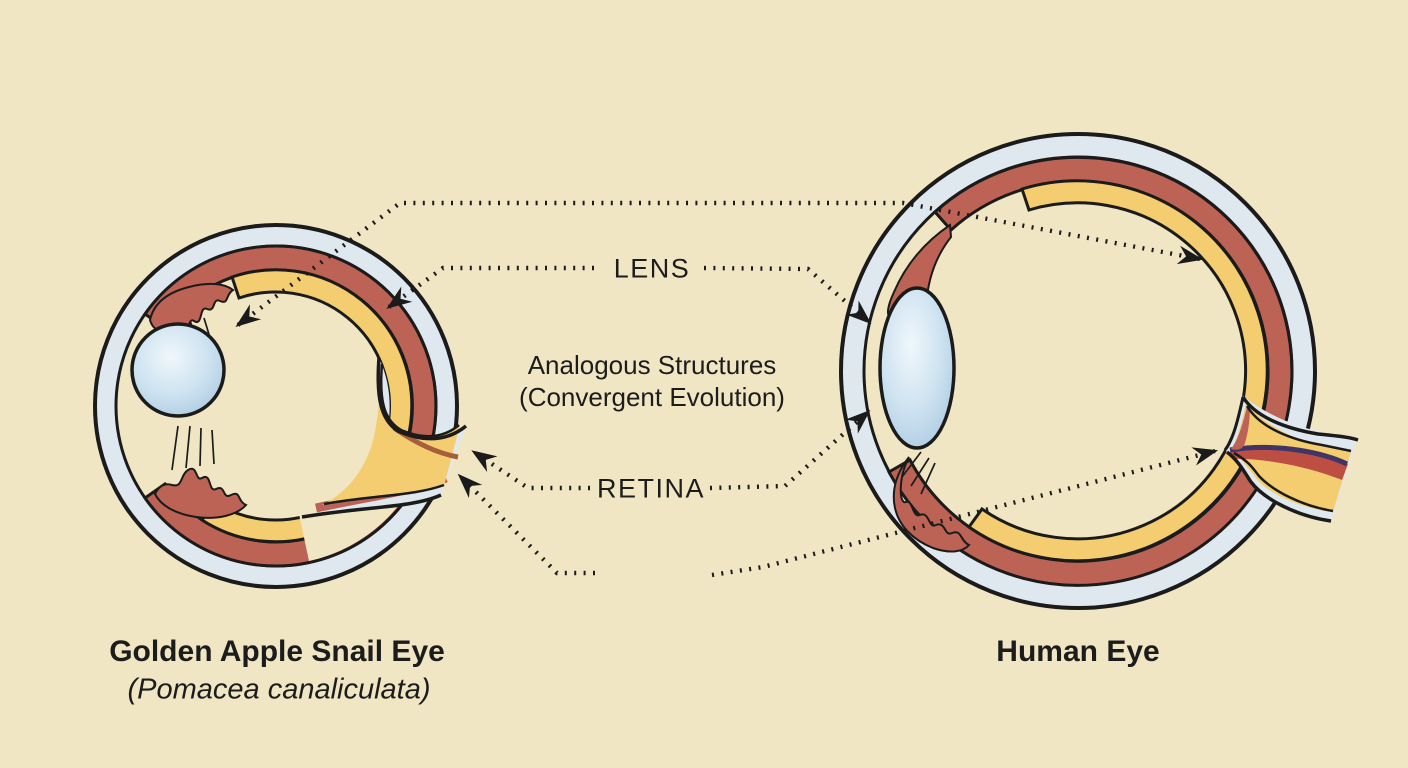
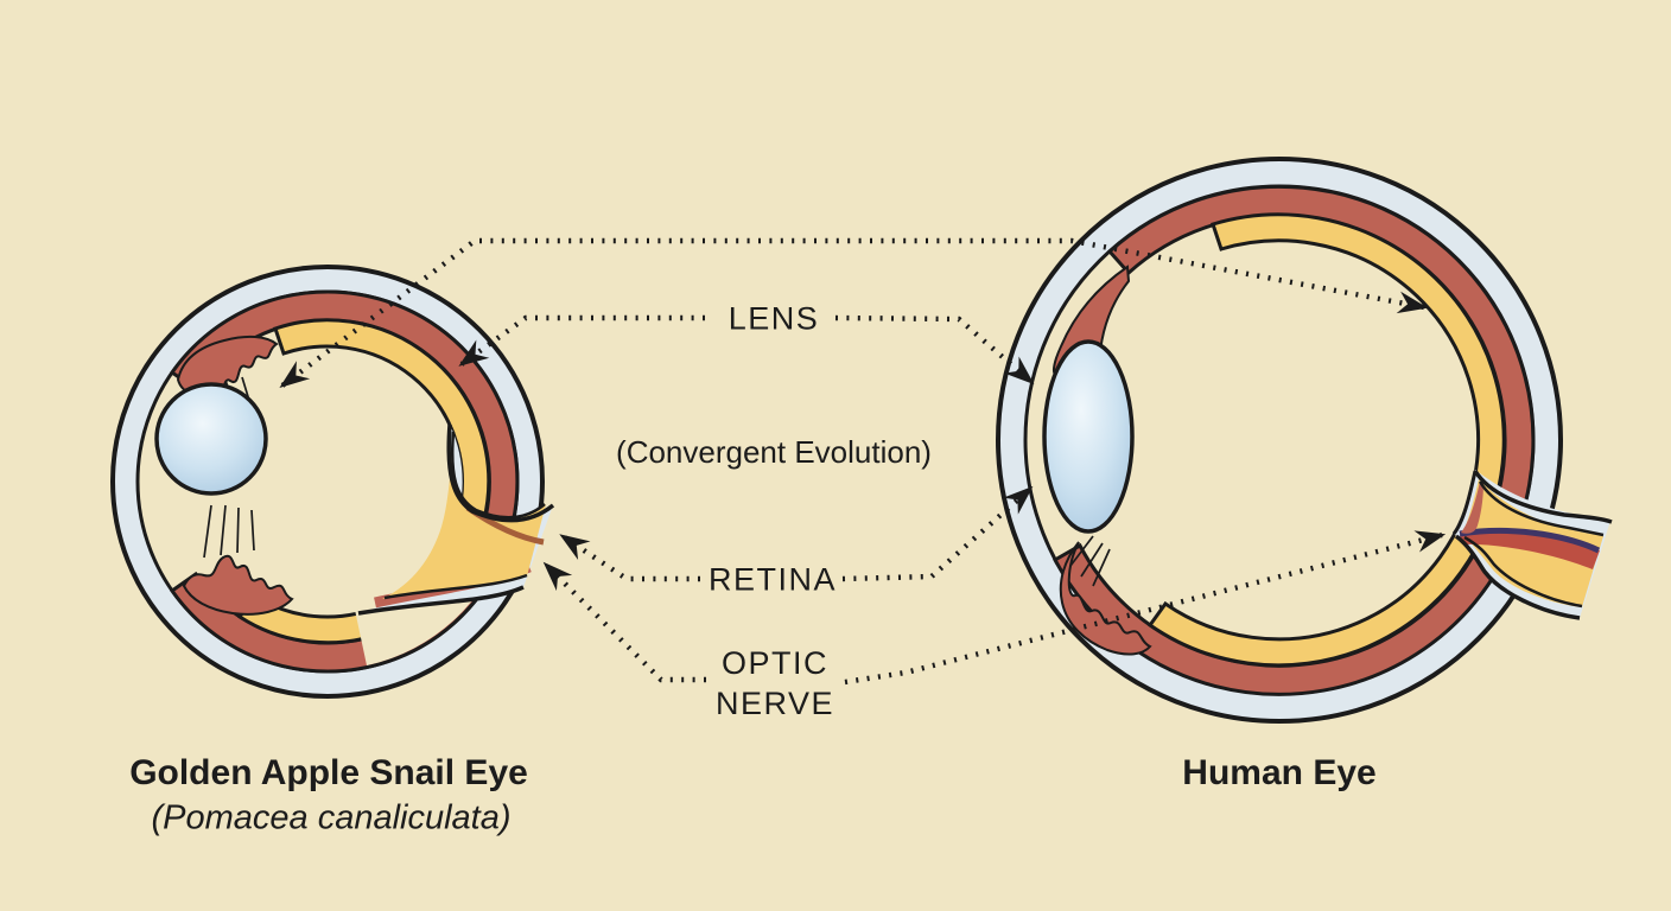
  LENS
- Analogous Structures
  (Convergent Evolution)
  RETINA
+ OPTIC
+ NERVE
  Golden Apple Snail Eye
  (Pomacea canaliculata)
  Human Eye
